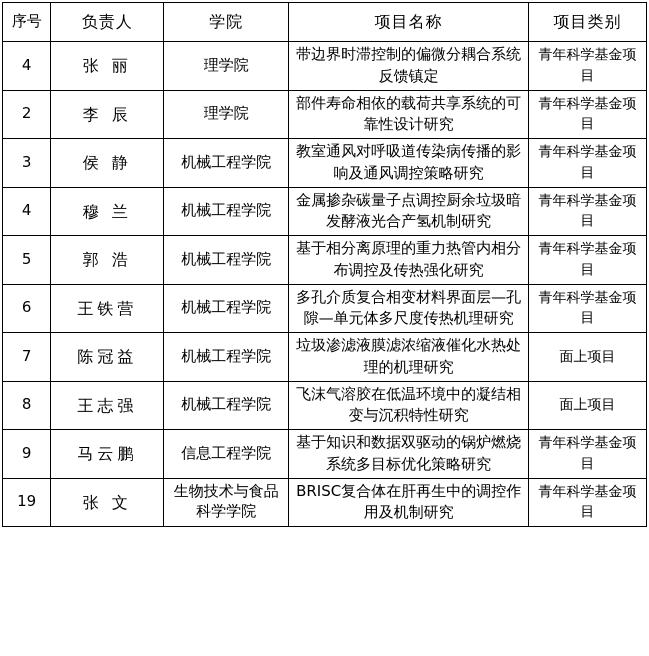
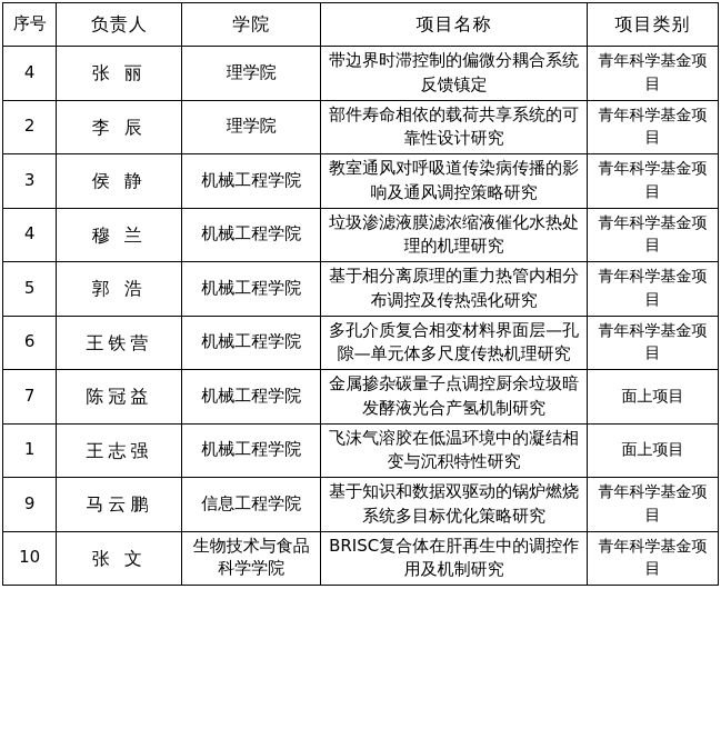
  序号	负责人	学院	项目名称	项目类别
  4	张 丽	理学院	带边界时滞控制的偏微分耦合系统反馈镇定	青年科学基金项目
  2	李 辰	理学院	部件寿命相依的载荷共享系统的可靠性设计研究	青年科学基金项目
  3	侯 静	机械工程学院	教室通风对呼吸道传染病传播的影响及通风调控策略研究	青年科学基金项目
- 4	穆 兰	机械工程学院	金属掺杂碳量子点调控厨余垃圾暗发酵液光合产氢机制研究	青年科学基金项目
+ 4	穆 兰	机械工程学院	垃圾渗滤液膜滤浓缩液催化水热处理的机理研究	青年科学基金项目
  5	郭 浩	机械工程学院	基于相分离原理的重力热管内相分布调控及传热强化研究	青年科学基金项目
  6	王铁营	机械工程学院	多孔介质复合相变材料界面层—孔隙—单元体多尺度传热机理研究	青年科学基金项目
- 7	陈冠益	机械工程学院	垃圾渗滤液膜滤浓缩液催化水热处理的机理研究	面上项目
+ 7	陈冠益	机械工程学院	金属掺杂碳量子点调控厨余垃圾暗发酵液光合产氢机制研究	面上项目
- 8	王志强	机械工程学院	飞沫气溶胶在低温环境中的凝结相变与沉积特性研究	面上项目
+ 1	王志强	机械工程学院	飞沫气溶胶在低温环境中的凝结相变与沉积特性研究	面上项目
  9	马云鹏	信息工程学院	基于知识和数据双驱动的锅炉燃烧系统多目标优化策略研究	青年科学基金项目
- 19	张 文	生物技术与食品科学学院	BRISC复合体在肝再生中的调控作用及机制研究	青年科学基金项目
+ 10	张 文	生物技术与食品科学学院	BRISC复合体在肝再生中的调控作用及机制研究	青年科学基金项目
